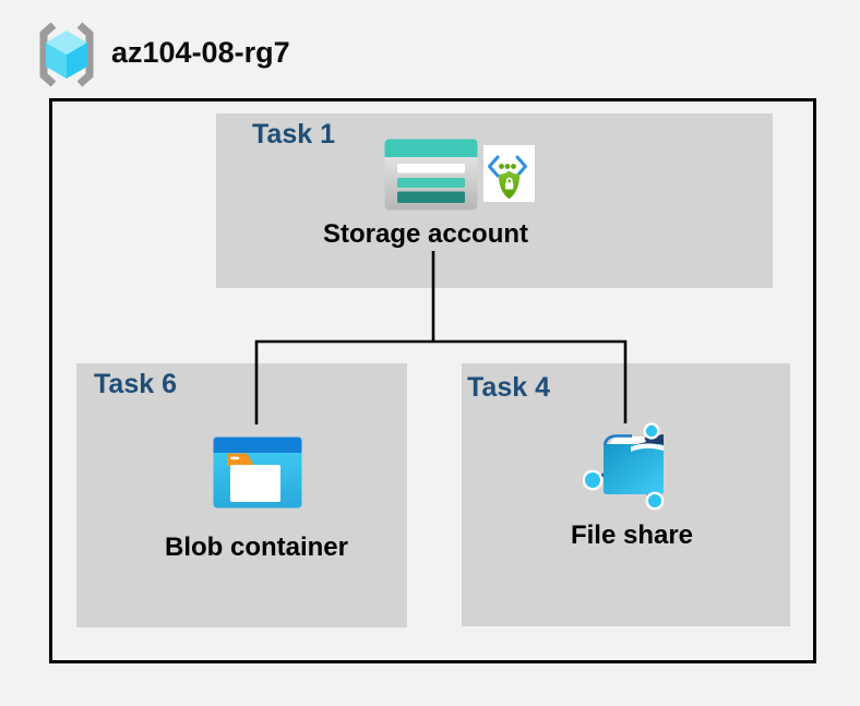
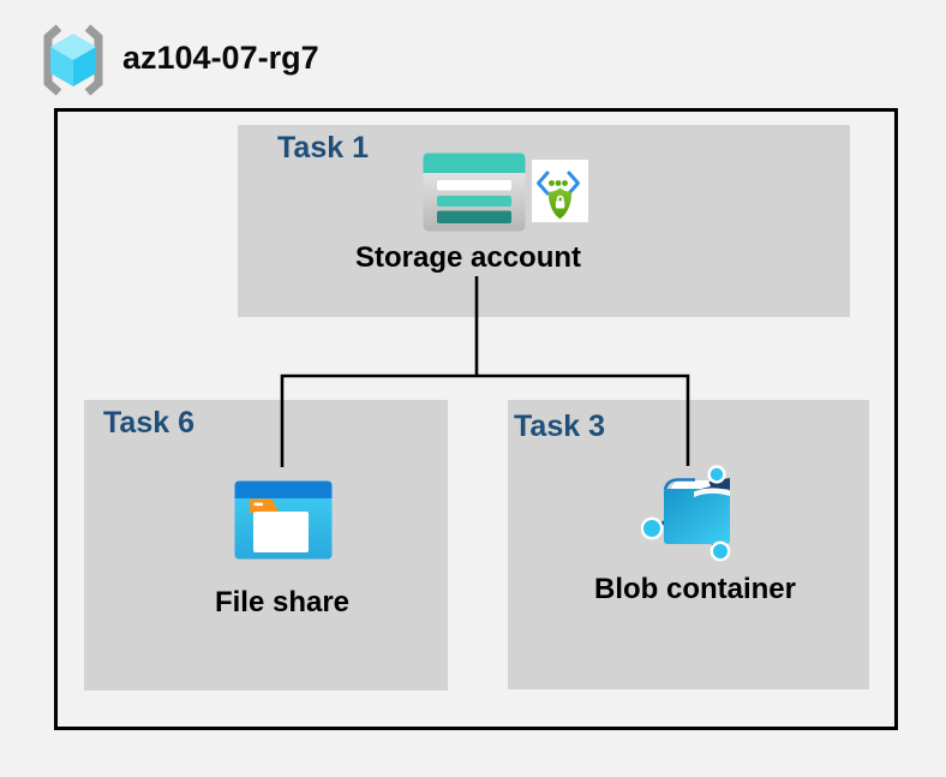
- az104-08-rg7
+ az104-07-rg7
  Task 1
  Storage account
  Task 6
- Blob container
+ File share
- Task 4
+ Task 3
- File share
+ Blob container
